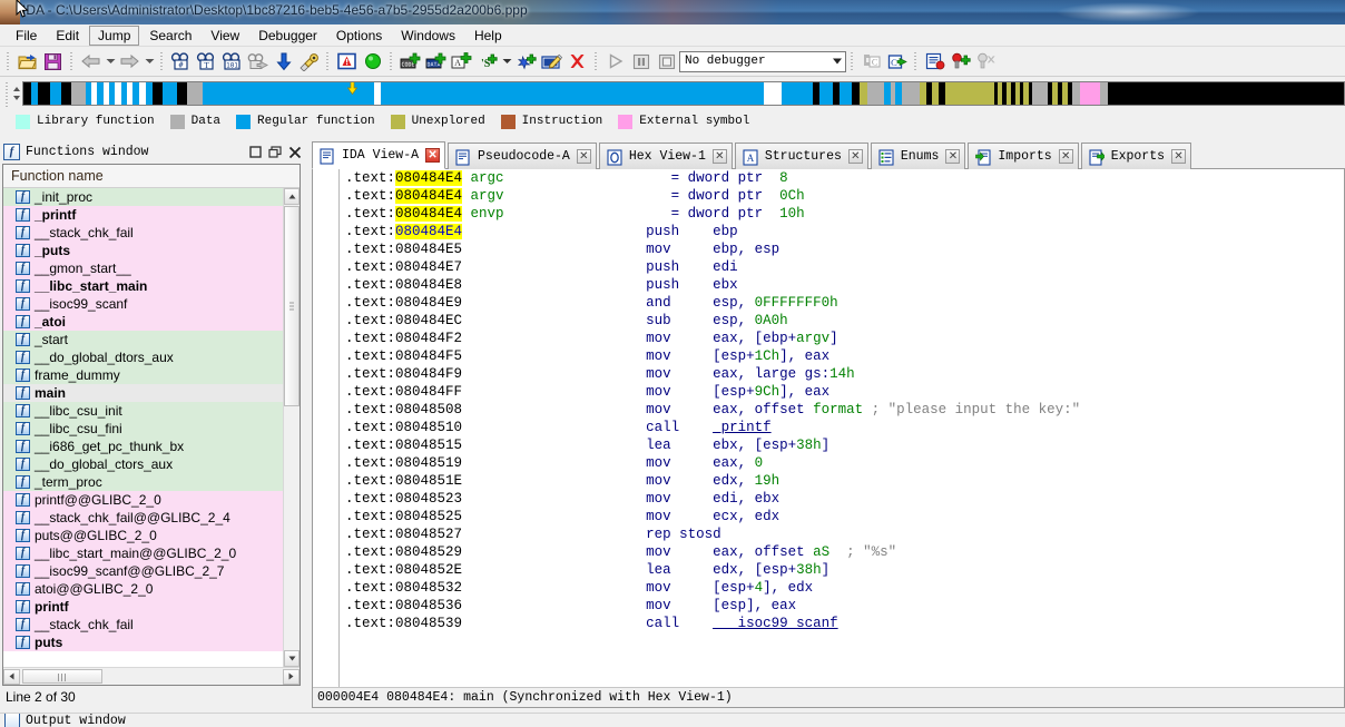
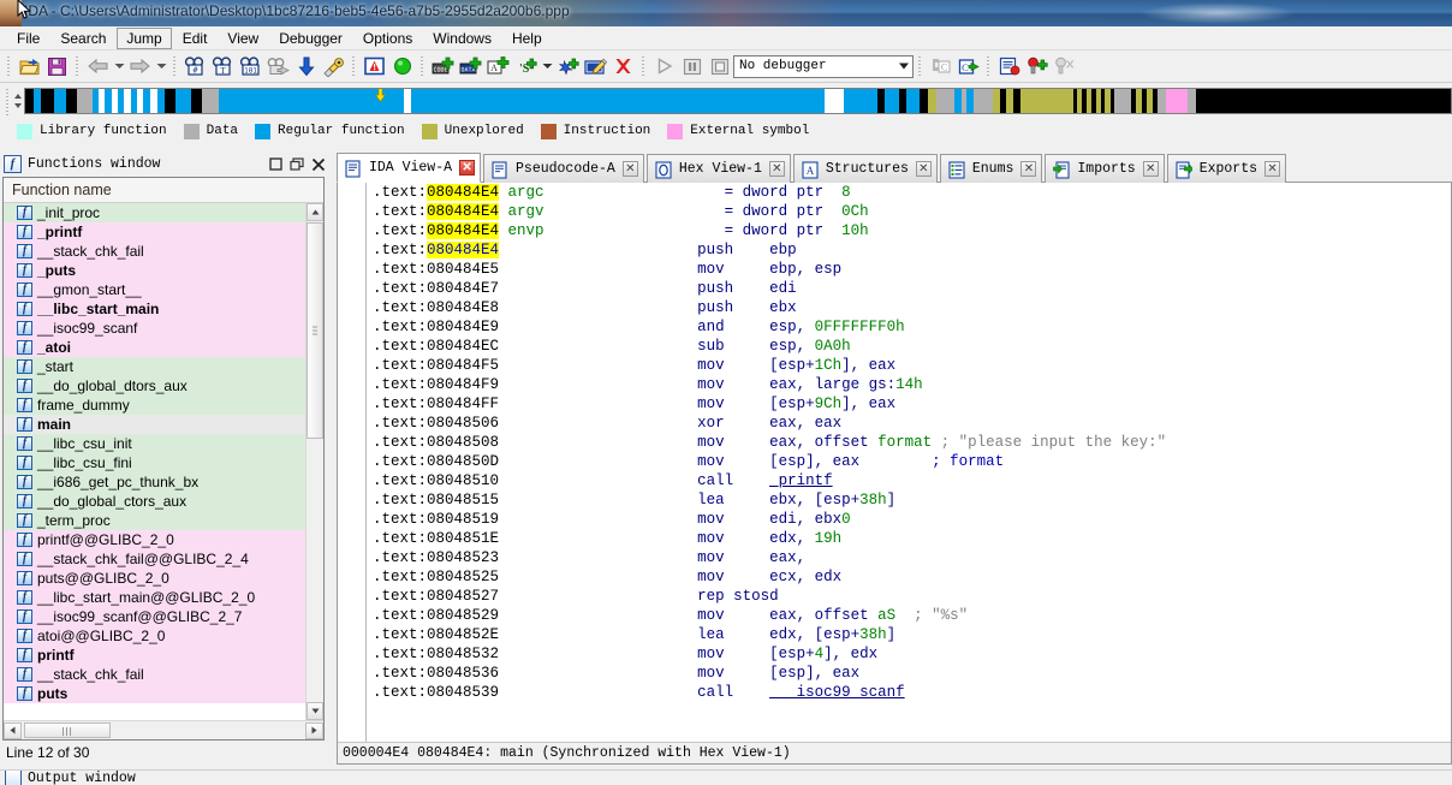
  DA - C:\Users\Administrator\Desktop\1bc87216-beb5-4e56-a7b5-2955d2a200b6.ppp
  File
- Edit
+ Search
  Jump
- Search
+ Edit
  View
  Debugger
  Options
  Windows
  Help
  #
  T
  A
  'S
  No debugger
  C
  C
  Library function
  Data
  Regular function
  Unexplored
  Instruction
  External symbol
  f
  Functions window
  Function name
  f
  _init_proc
  f
  _printf
  f
  __stack_chk_fail
  f
  _puts
  f
  __gmon_start__
  f
  __libc_start_main
  f
  __isoc99_scanf
  f
  _atoi
  f
  _start
  f
  __do_global_dtors_aux
  f
  frame_dummy
  f
  main
  f
  __libc_csu_init
  f
  __libc_csu_fini
  f
  __i686_get_pc_thunk_bx
  f
  __do_global_ctors_aux
  f
  _term_proc
  f
  printf@@GLIBC_2_0
  f
  __stack_chk_fail@@GLIBC_2_4
  f
  puts@@GLIBC_2_0
  f
  __libc_start_main@@GLIBC_2_0
  f
  __isoc99_scanf@@GLIBC_2_7
  f
  atoi@@GLIBC_2_0
  f
  printf
  f
  __stack_chk_fail
  f
  puts
- Line 2 of 30
+ Line 12 of 30
  IDA View-A
  ✕
  Pseudocode-A
  ✕
  Hex View-1
  ✕
  A
  Structures
  ✕
  Enums
  ✕
  Imports
  ✕
  Exports
  ✕
  .text:080484E4 argc = dword ptr 8
  .text:080484E4 argv = dword ptr 0Ch
  .text:080484E4 envp = dword ptr 10h
  .text:080484E4 push ebp
  .text:080484E5 mov ebp, esp
  .text:080484E7 push edi
  .text:080484E8 push ebx
  .text:080484E9 and esp, 0FFFFFFF0h
  .text:080484EC sub esp, 0A0h
- .text:080484F2 mov eax, [ebp+argv]
  .text:080484F5 mov [esp+1Ch], eax
  .text:080484F9 mov eax, large gs:14h
  .text:080484FF mov [esp+9Ch], eax
+ .text:08048506 xor eax, eax
  .text:08048508 mov eax, offset format ; "please input the key:"
+ .text:0804850D mov [esp], eax ; format
  .text:08048510 call _printf
  .text:08048515 lea ebx, [esp+38h]
- .text:08048519 mov eax, 0
+ .text:08048519 mov edi, ebx0
  .text:0804851E mov edx, 19h
- .text:08048523 mov edi, ebx
+ .text:08048523 mov eax,
  .text:08048525 mov ecx, edx
  .text:08048527 rep stosd
  .text:08048529 mov eax, offset aS ; "%s"
  .text:0804852E lea edx, [esp+38h]
  .text:08048532 mov [esp+4], edx
  .text:08048536 mov [esp], eax
  .text:08048539 call ___isoc99_scanf
  000004E4 080484E4: main (Synchronized with Hex View-1)
  Output window
